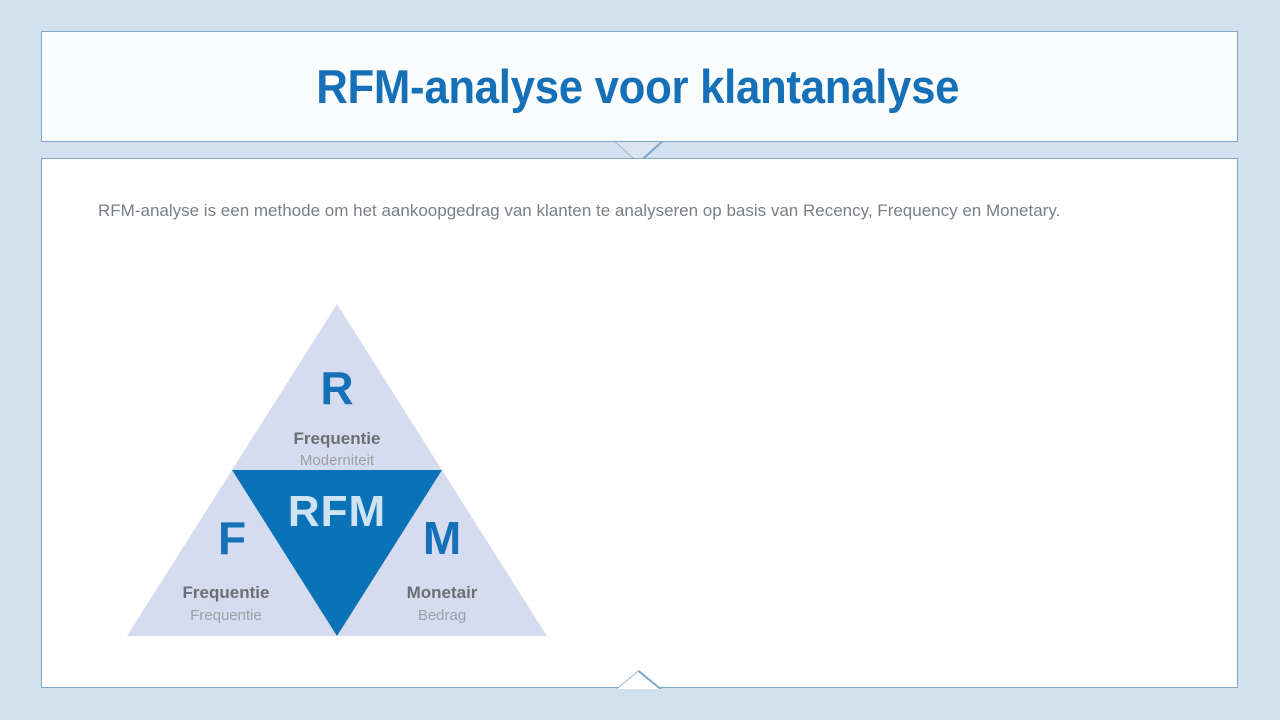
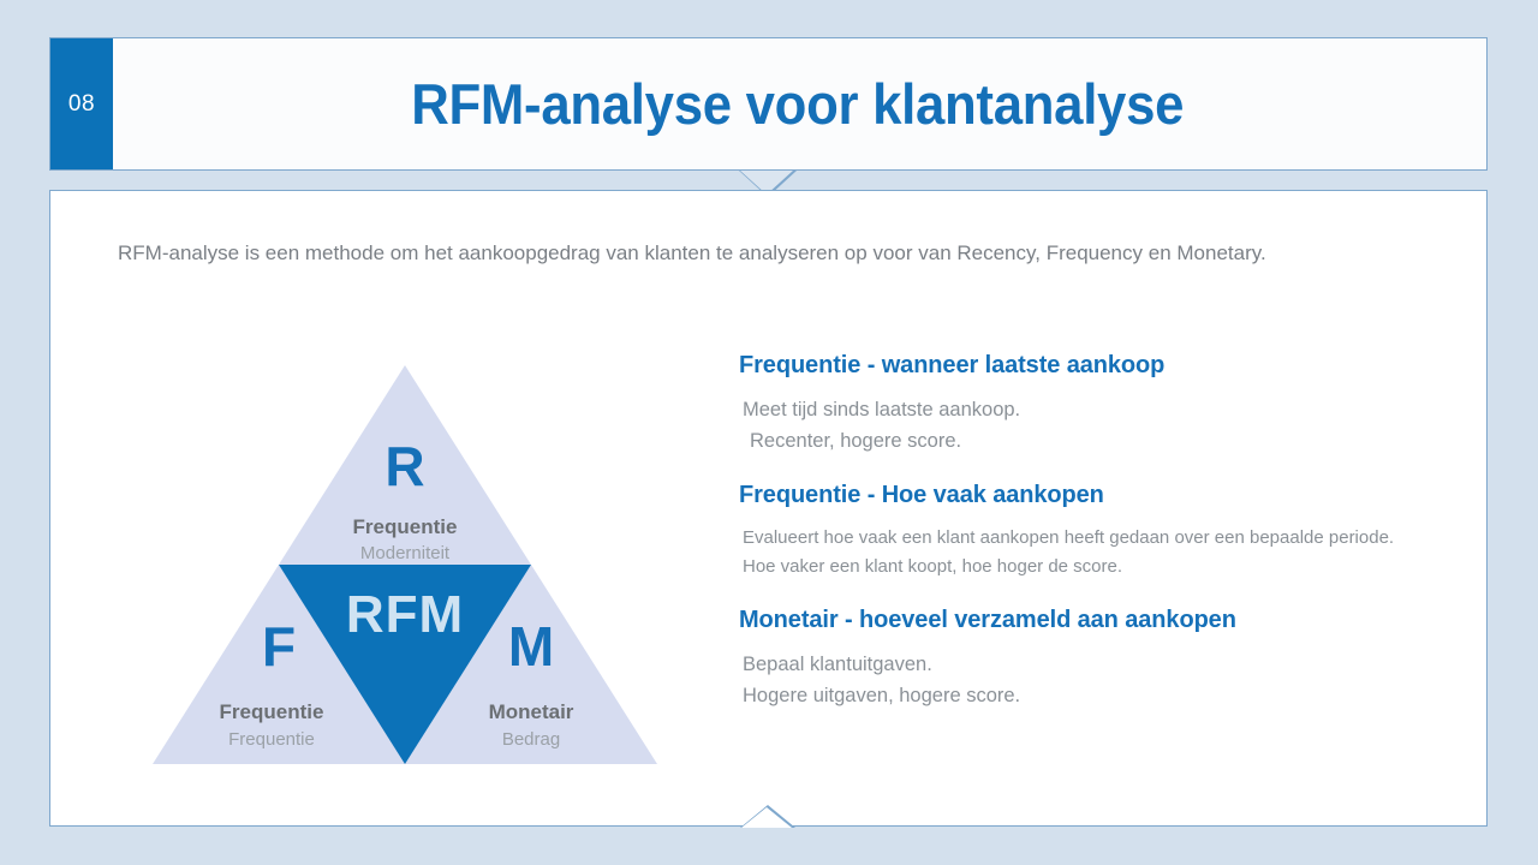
+ 08
  RFM-analyse voor klantanalyse
- RFM-analyse is een methode om het aankoopgedrag van klanten te analyseren op basis van Recency, Frequency en Monetary.
+ RFM-analyse is een methode om het aankoopgedrag van klanten te analyseren op voor van Recency, Frequency en Monetary.
  R
  Frequentie
  Moderniteit
  RFM
  F
  Frequentie
  Frequentie
  M
  Monetair
  Bedrag
+ Frequentie - wanneer laatste aankoop
+ Meet tijd sinds laatste aankoop.
+ Recenter, hogere score.
+ Frequentie - Hoe vaak aankopen
+ Evalueert hoe vaak een klant aankopen heeft gedaan over een bepaalde periode.
+ Hoe vaker een klant koopt, hoe hoger de score.
+ Monetair - hoeveel verzameld aan aankopen
+ Bepaal klantuitgaven.
+ Hogere uitgaven, hogere score.
